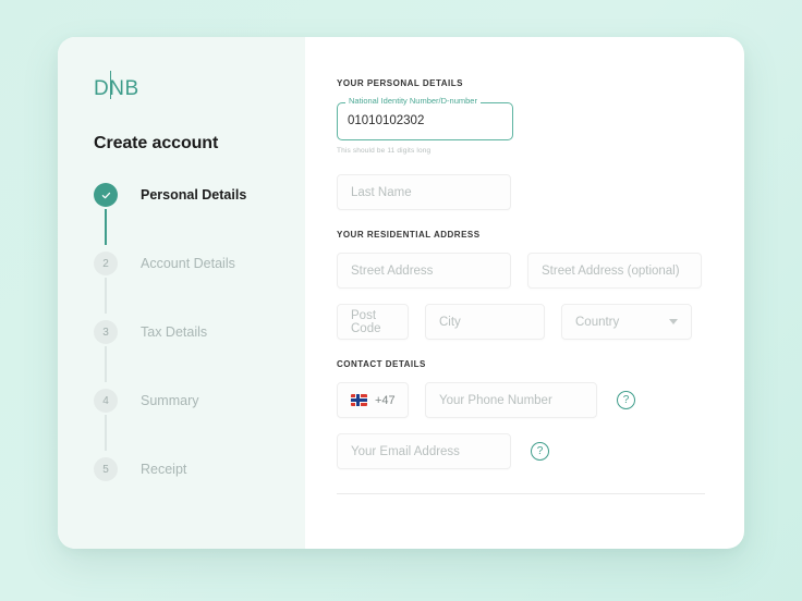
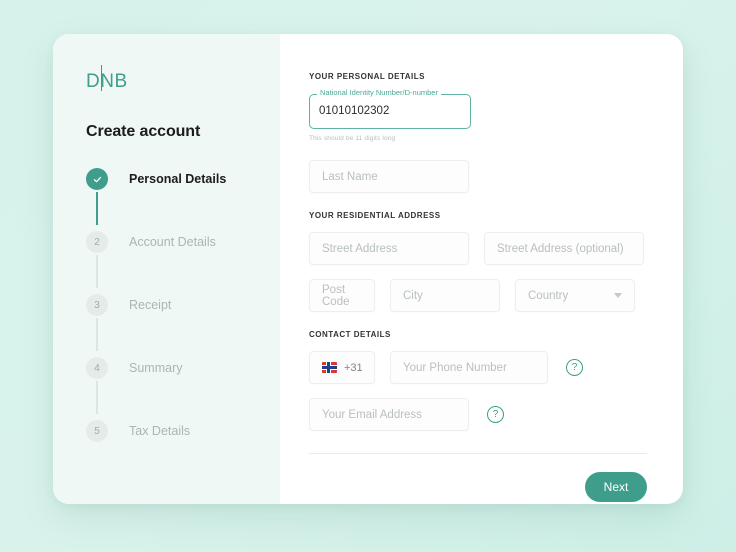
  DNB
  Create account
  Personal Details
  2
  Account Details
  3
- Tax Details
+ Receipt
  4
  Summary
  5
- Receipt
+ Tax Details
  YOUR PERSONAL DETAILS
  National Identity Number/D-number
  01010102302
  Last Name
  YOUR RESIDENTIAL ADDRESS
  Street Address
  Street Address (optional)
  Post Code
  City
  Country
  CONTACT DETAILS
- +47
+ +31
  Your Phone Number
  ?
  Your Email Address
  ?
+ Next
